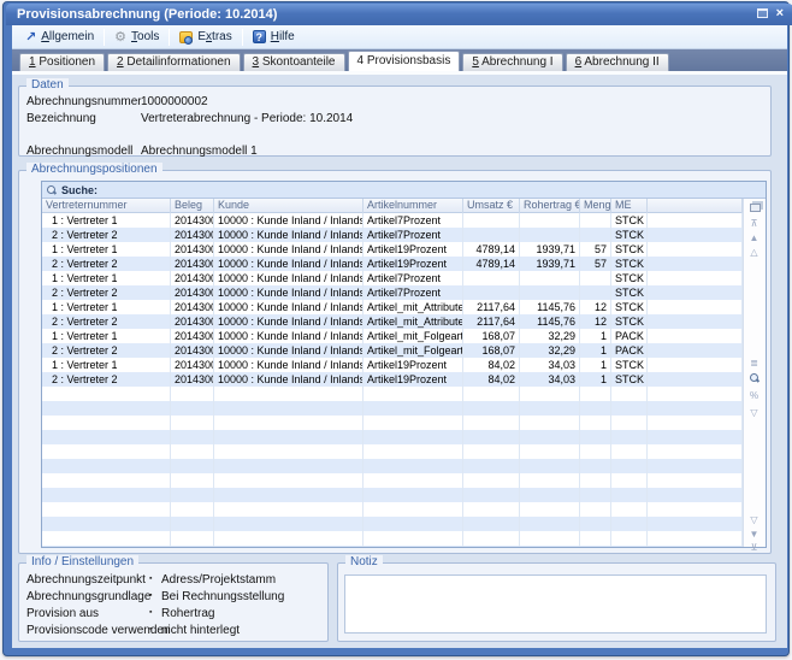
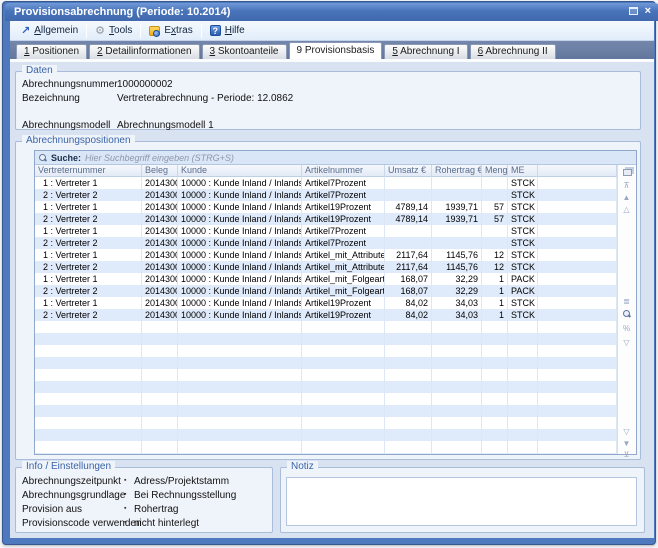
  Provisionsabrechnung (Periode: 10.2014)
  ×
  ↗
  Allgemein
  ⚙
  Tools
  Extras
  ?
  Hilfe
  1 Positionen
  2 Detailinformationen
  3 Skontoanteile
- 4 Provisionsbasis
+ 9 Provisionsbasis
  5 Abrechnung I
  6 Abrechnung II
  Daten
  Abrechnungsnummer
  1000000002
  Bezeichnung
- Vertreterabrechnung - Periode: 10.2014
+ Vertreterabrechnung - Periode: 12.0862
  Abrechnungsmodell
  Abrechnungsmodell 1
  Abrechnungspositionen
  Suche:
+ Hier Suchbegriff eingeben (STRG+S)
  Vertreternummer
  Beleg
  Kunde
  Artikelnummer
  Umsatz €
  Rohertrag €
  Meng
  ME
  1 : Vertreter 1
  2014300
  10000 : Kunde Inland / Inlands
  Artikel7Prozent
  STCK
  2 : Vertreter 2
  2014300
  10000 : Kunde Inland / Inlands
  Artikel7Prozent
  STCK
  1 : Vertreter 1
  2014300
  10000 : Kunde Inland / Inlands
  Artikel19Prozent
  4789,14
  1939,71
  57
  STCK
  2 : Vertreter 2
  2014300
  10000 : Kunde Inland / Inlands
  Artikel19Prozent
  4789,14
  1939,71
  57
  STCK
  1 : Vertreter 1
  2014300
  10000 : Kunde Inland / Inlands
  Artikel7Prozent
  STCK
  2 : Vertreter 2
  2014300
  10000 : Kunde Inland / Inlands
  Artikel7Prozent
  STCK
  1 : Vertreter 1
  2014300
  10000 : Kunde Inland / Inlands
  Artikel_mit_Attribute
  2117,64
  1145,76
  12
  STCK
  2 : Vertreter 2
  2014300
  10000 : Kunde Inland / Inlands
  Artikel_mit_Attribute
  2117,64
  1145,76
  12
  STCK
  1 : Vertreter 1
  2014300
  10000 : Kunde Inland / Inlands
  Artikel_mit_Folgeart
  168,07
  32,29
  1
  PACK
  2 : Vertreter 2
  2014300
  10000 : Kunde Inland / Inlands
  Artikel_mit_Folgeart
  168,07
  32,29
  1
  PACK
  1 : Vertreter 1
  2014300
  10000 : Kunde Inland / Inlands
  Artikel19Prozent
  84,02
  34,03
  1
  STCK
  2 : Vertreter 2
  2014300
  10000 : Kunde Inland / Inlands
  Artikel19Prozent
  84,02
  34,03
  1
  STCK
  ⊼
  ▲
  △
  ≣
  %
  ▽
  ▽
  ▼
  ⊻
  Info / Einstellungen
  Abrechnungszeitpunkt
  Adress/Projektstamm
  Abrechnungsgrundlage
  Bei Rechnungsstellung
  Provision aus
  Rohertrag
  Provisionscode verwenden
  nicht hinterlegt
  Notiz
